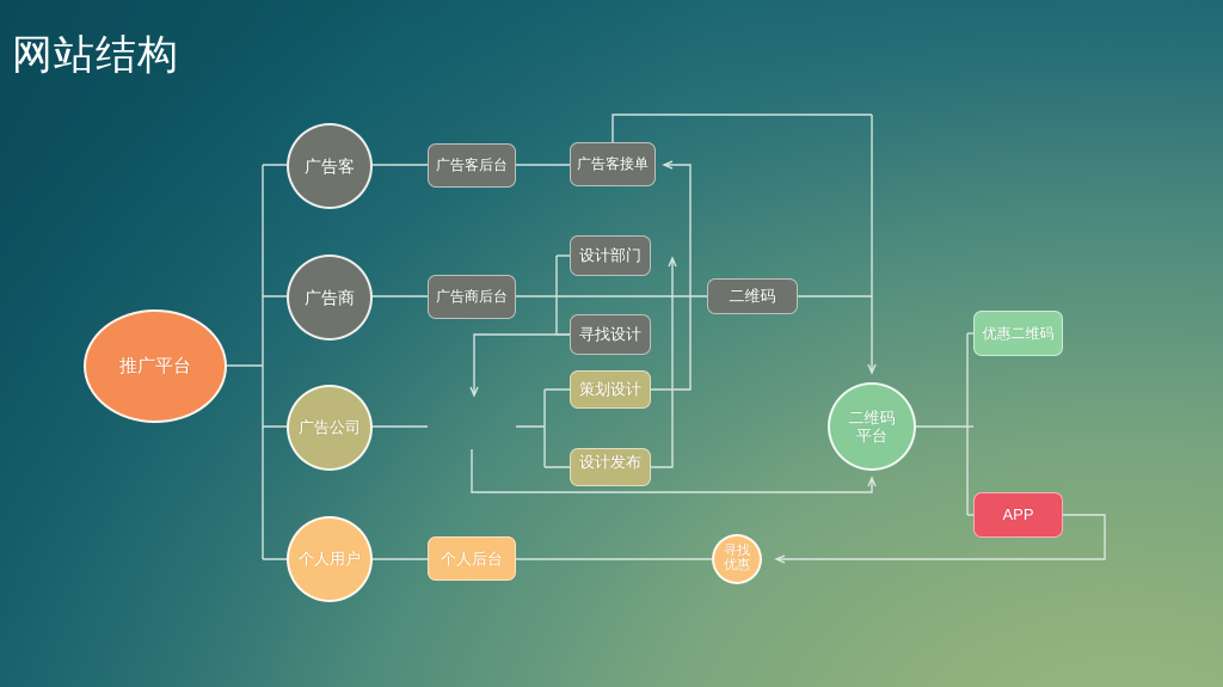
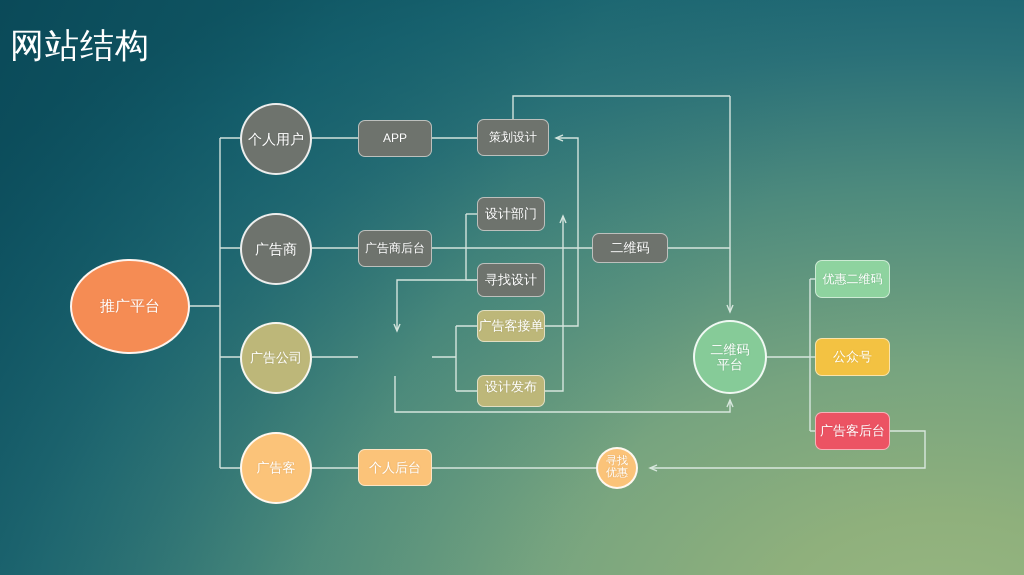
  网站结构
  推广平台
- 广告客
+ 个人用户
  广告商
  广告公司
- 个人用户
+ 广告客
- 广告客后台
+ APP
  广告商后台
  个人后台
- 广告客接单
+ 策划设计
  设计部门
  寻找设计
- 策划设计
+ 广告客接单
  设计发布
  二维码
  二维码
  平台
  寻找
  优惠
  优惠二维码
+ 公众号
- APP
+ 广告客后台
